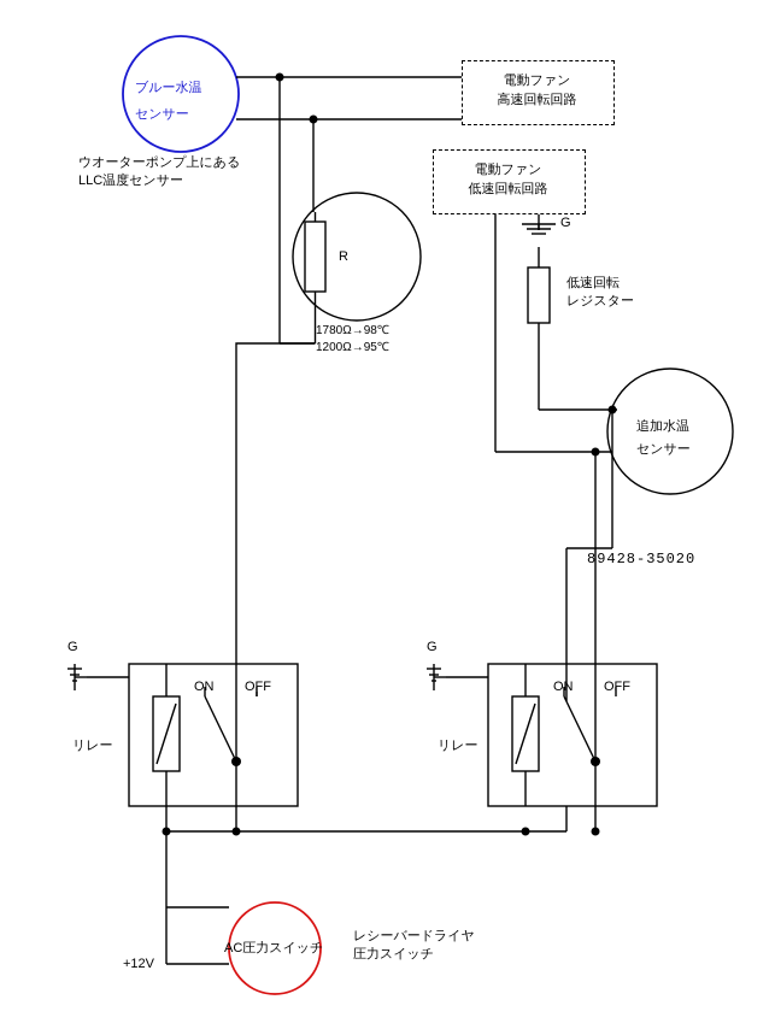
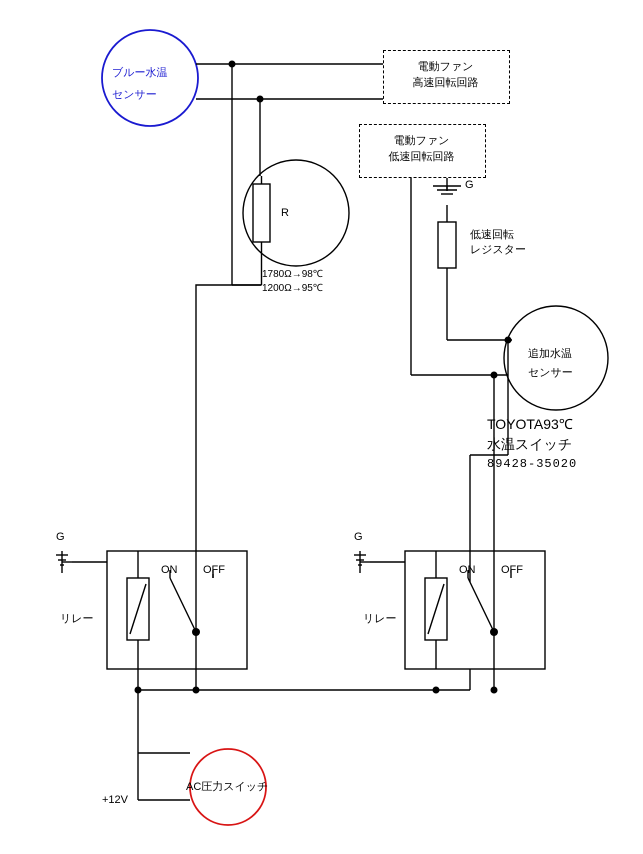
  ブルー水温
  センサー
- ウオーターポンプ上にある
- LLC温度センサー
  電動ファン
  高速回転回路
  電動ファン
  低速回転回路
  R
  1780Ω→98℃
  1200Ω→95℃
  G
  低速回転
  レジスター
  追加水温
  センサー
+ TOYOTA93℃
+ 水温スイッチ
  89428-35020
  G
  リレー
  ON
  OFF
  G
  リレー
  ON
  OFF
  AC圧力スイッチ
- レシーバードライヤ
- 圧力スイッチ
  +12V
